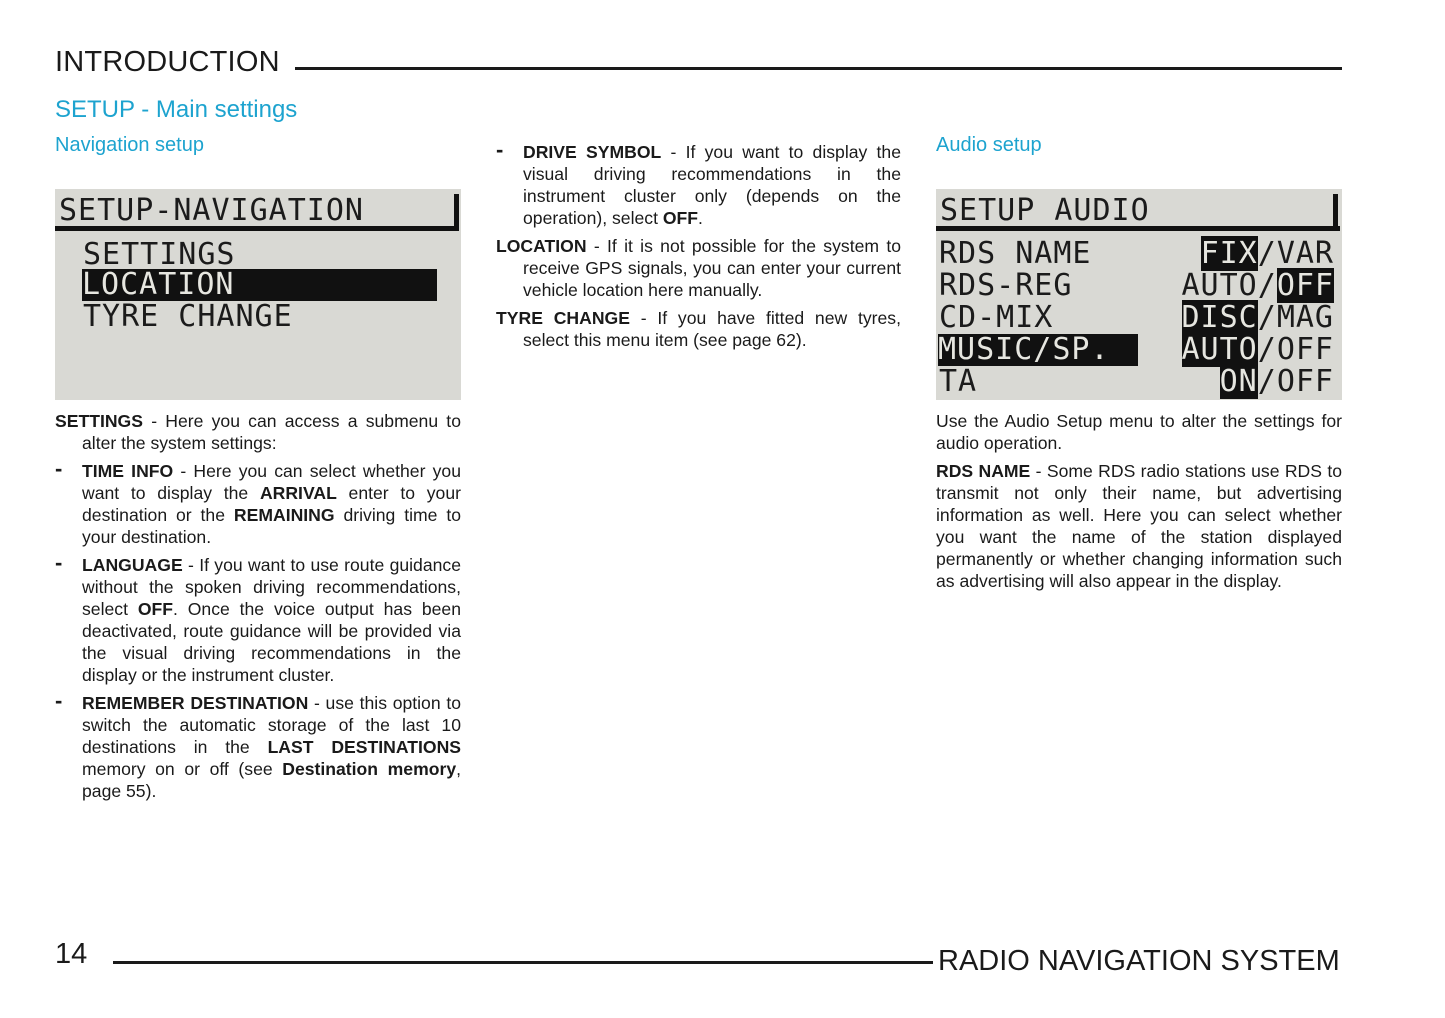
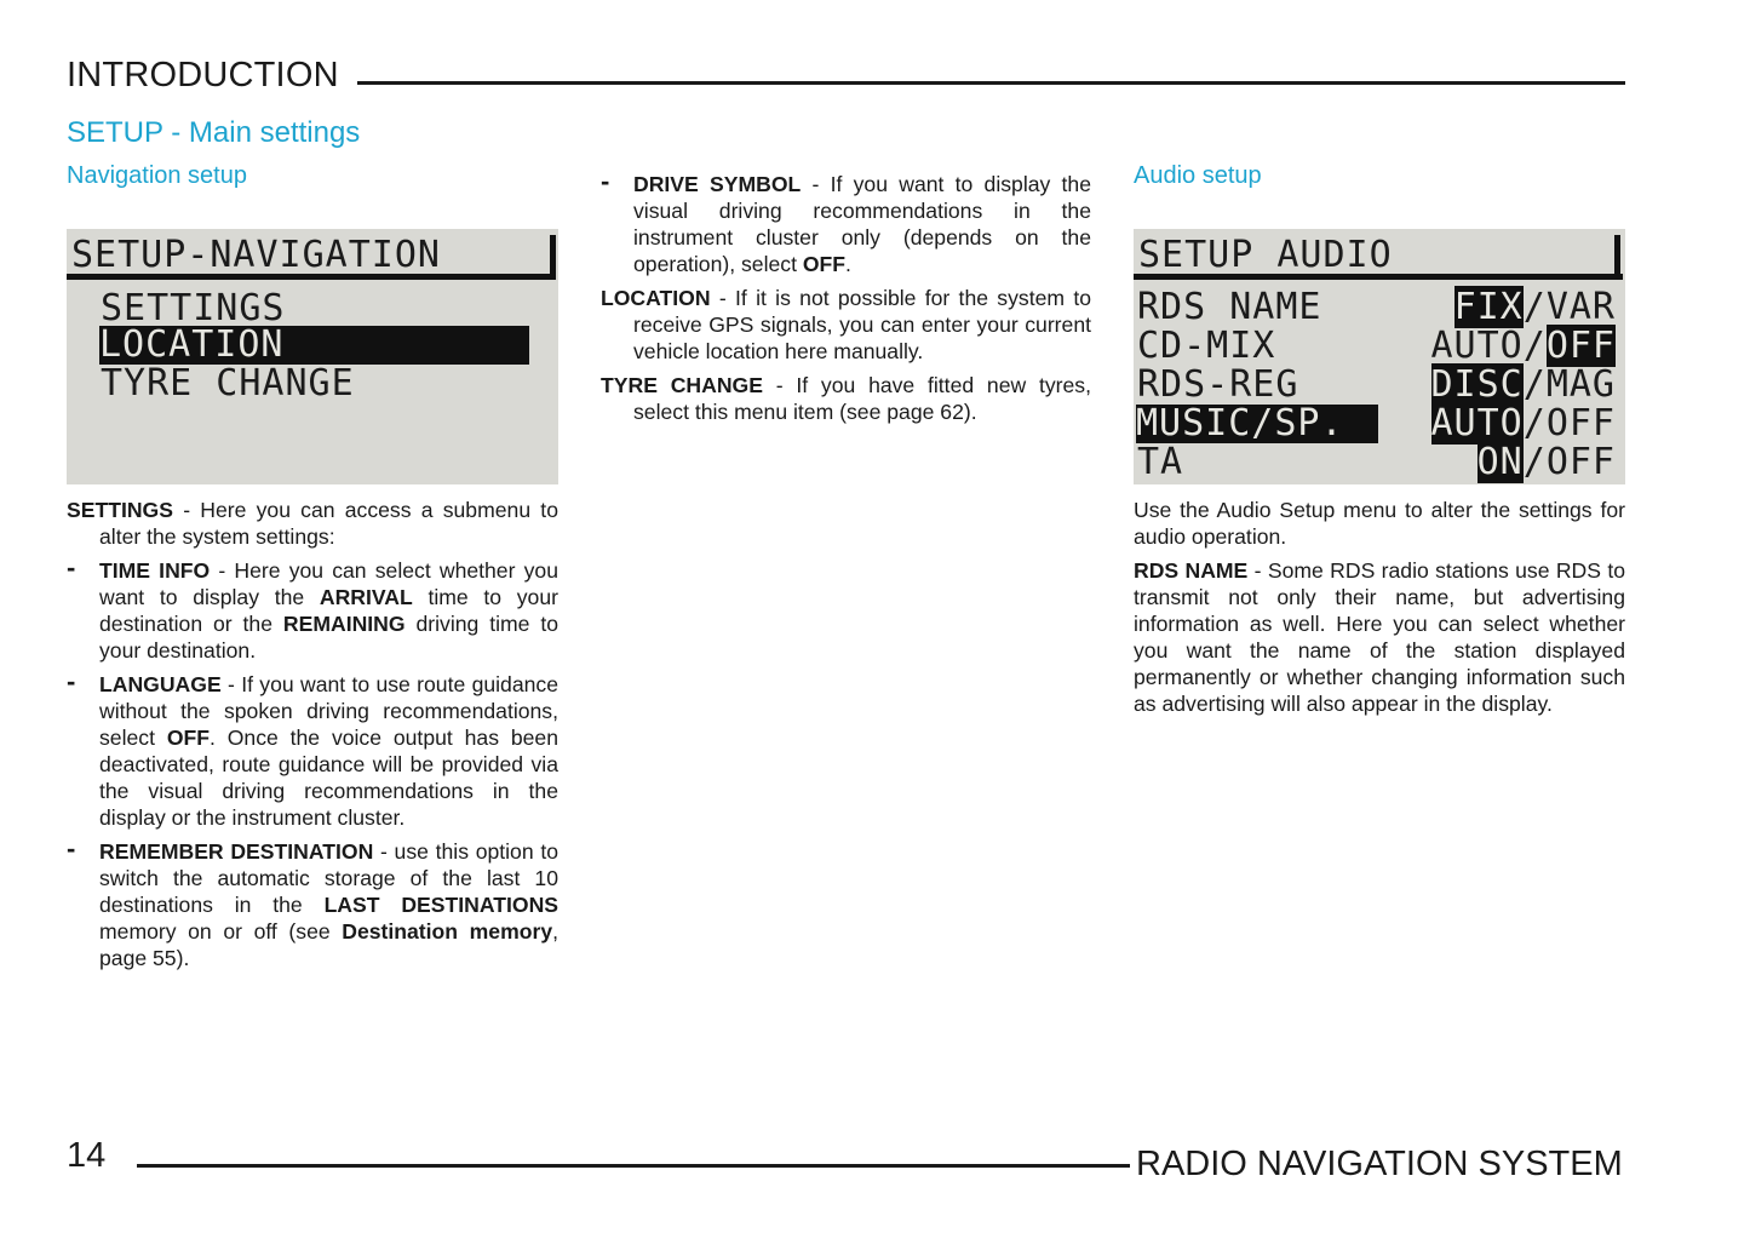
  INTRODUCTION
  SETUP - Main settings
  Navigation setup
  Audio setup
  SETUP-NAVIGATION
  SETTINGS
  LOCATION
  TYRE CHANGE
  SETUP AUDIO
  RDS NAME
  FIX/VAR
- RDS-REG
+ CD-MIX
  AUTO/OFF
- CD-MIX
+ RDS-REG
  DISC/MAG
  MUSIC/SP.
  AUTO/OFF
  TA
  ON/OFF
  SETTINGS - Here you can access a submenu to alter the system settings:
  -
- TIME INFO - Here you can select whether you want to display the ARRIVAL enter to your destination or the REMAINING driving time to your destination.
+ TIME INFO - Here you can select whether you want to display the ARRIVAL time to your destination or the REMAINING driving time to your destination.
  -
  LANGUAGE - If you want to use route guidance without the spoken driving recommendations, select OFF. Once the voice output has been deactivated, route guidance will be provided via the visual driving recommendations in the display or the instrument cluster.
  -
  REMEMBER DESTINATION - use this option to switch the automatic storage of the last 10 destinations in the LAST DESTINATIONS memory on or off (see Destination memory, page 55).
  -
  DRIVE SYMBOL - If you want to display the visual driving recommendations in the instrument cluster only (depends on the operation), select OFF.
  LOCATION - If it is not possible for the system to receive GPS signals, you can enter your current vehicle location here manually.
  TYRE CHANGE - If you have fitted new tyres, select this menu item (see page 62).
  Use the Audio Setup menu to alter the settings for audio operation.
  RDS NAME - Some RDS radio stations use RDS to transmit not only their name, but advertising information as well. Here you can select whether you want the name of the station displayed permanently or whether changing information such as advertising will also appear in the display.
  14
  RADIO NAVIGATION SYSTEM
